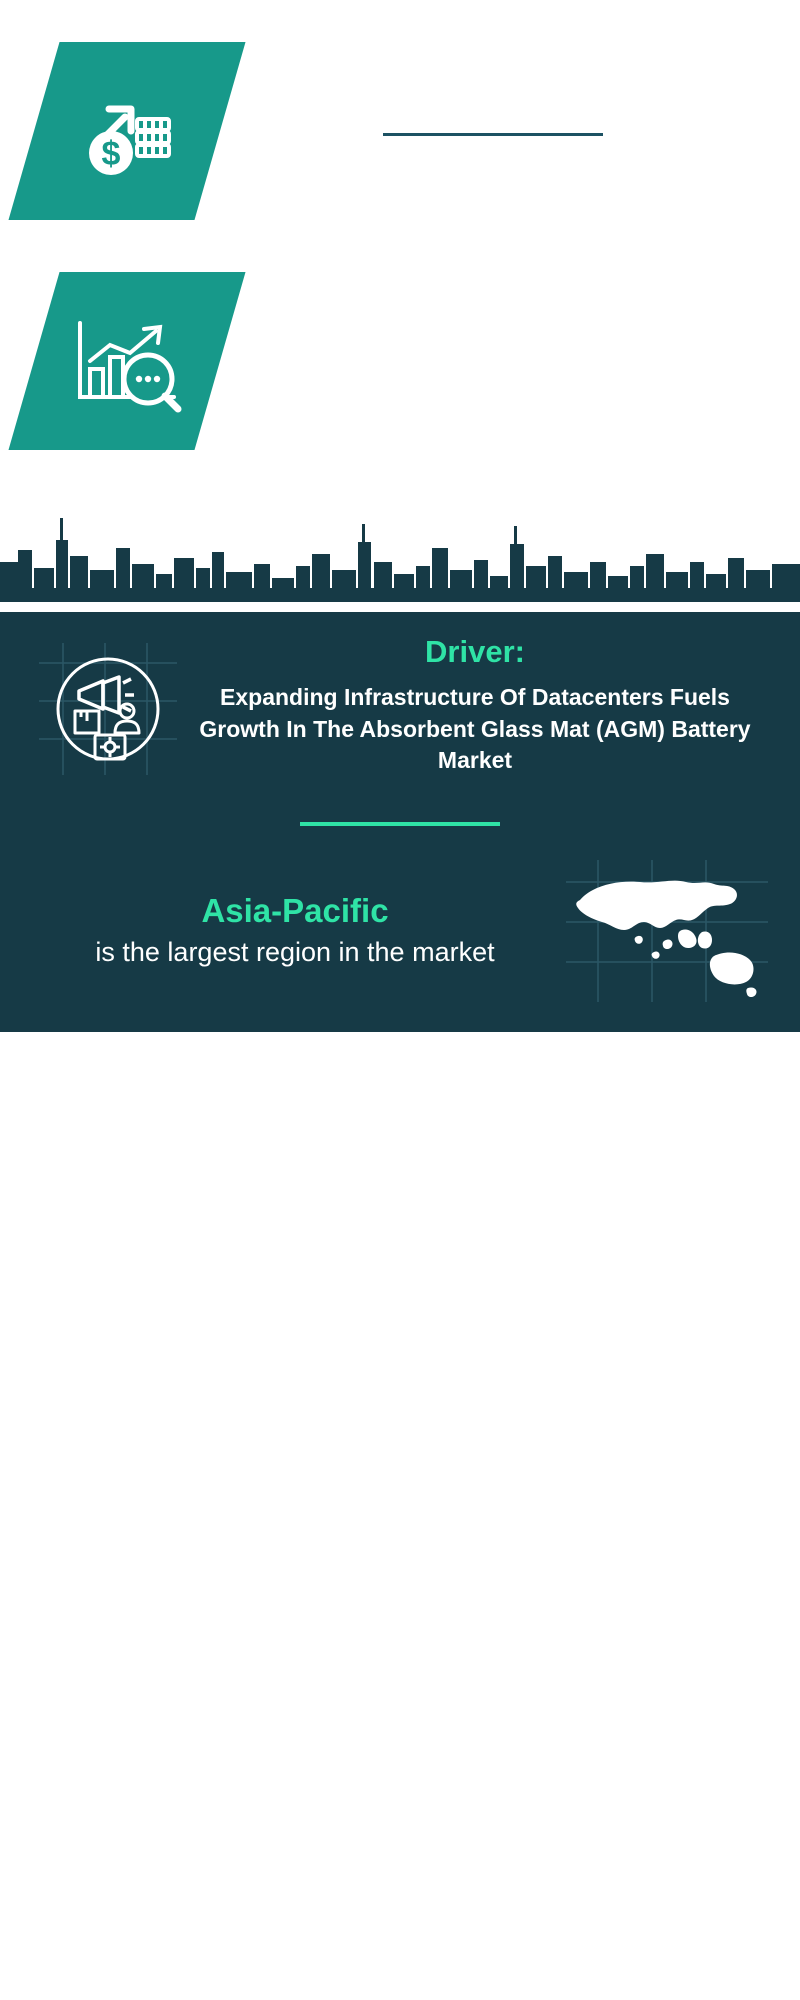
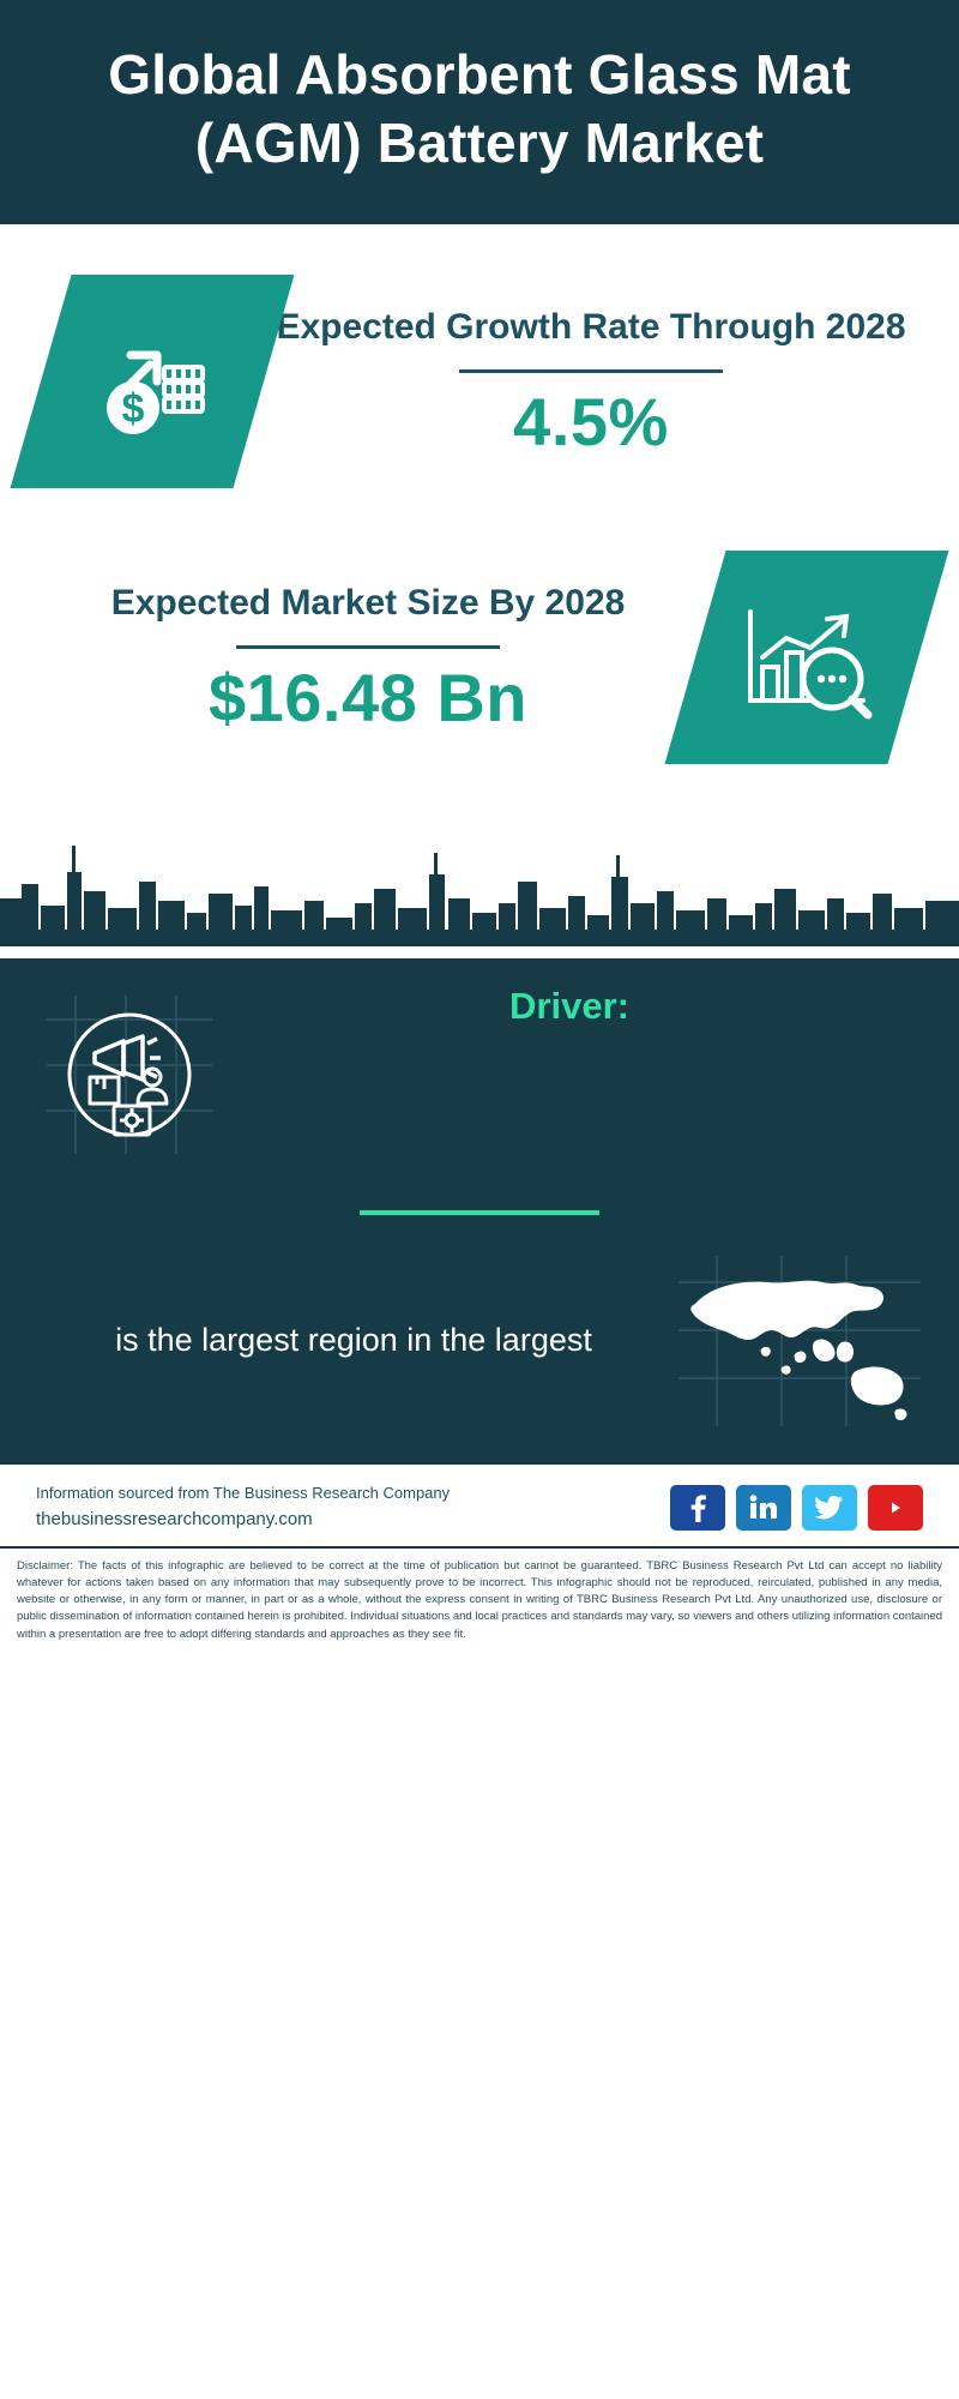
+ Global Absorbent Glass Mat (AGM) Battery Market
+ Expected Growth Rate Through 2028
+ 4.5%
+ Expected Market Size By 2028
+ $16.48 Bn
  Driver:
- Expanding Infrastructure Of Datacenters Fuels Growth In The Absorbent Glass Mat (AGM) Battery Market
- Asia-Pacific
- is the largest region in the market
+ is the largest region in the largest
+ Information sourced from The Business Research Company
+ thebusinessresearchcompany.com
+ Disclaimer: The facts of this infographic are believed to be correct at the time of publication but cannot be guaranteed. TBRC Business Research Pvt Ltd can accept no liability whatever for actions taken based on any information that may subsequently prove to be incorrect. This infographic should not be reproduced, reirculated, published in any media, website or otherwise, in any form or manner, in part or as a whole, without the express consent in writing of TBRC Business Research Pvt Ltd. Any unauthorized use, disclosure or public dissemination of information contained herein is prohibited. Individual situations and local practices and standards may vary, so viewers and others utilizing information contained within a presentation are free to adopt differing standards and approaches as they see fit.
